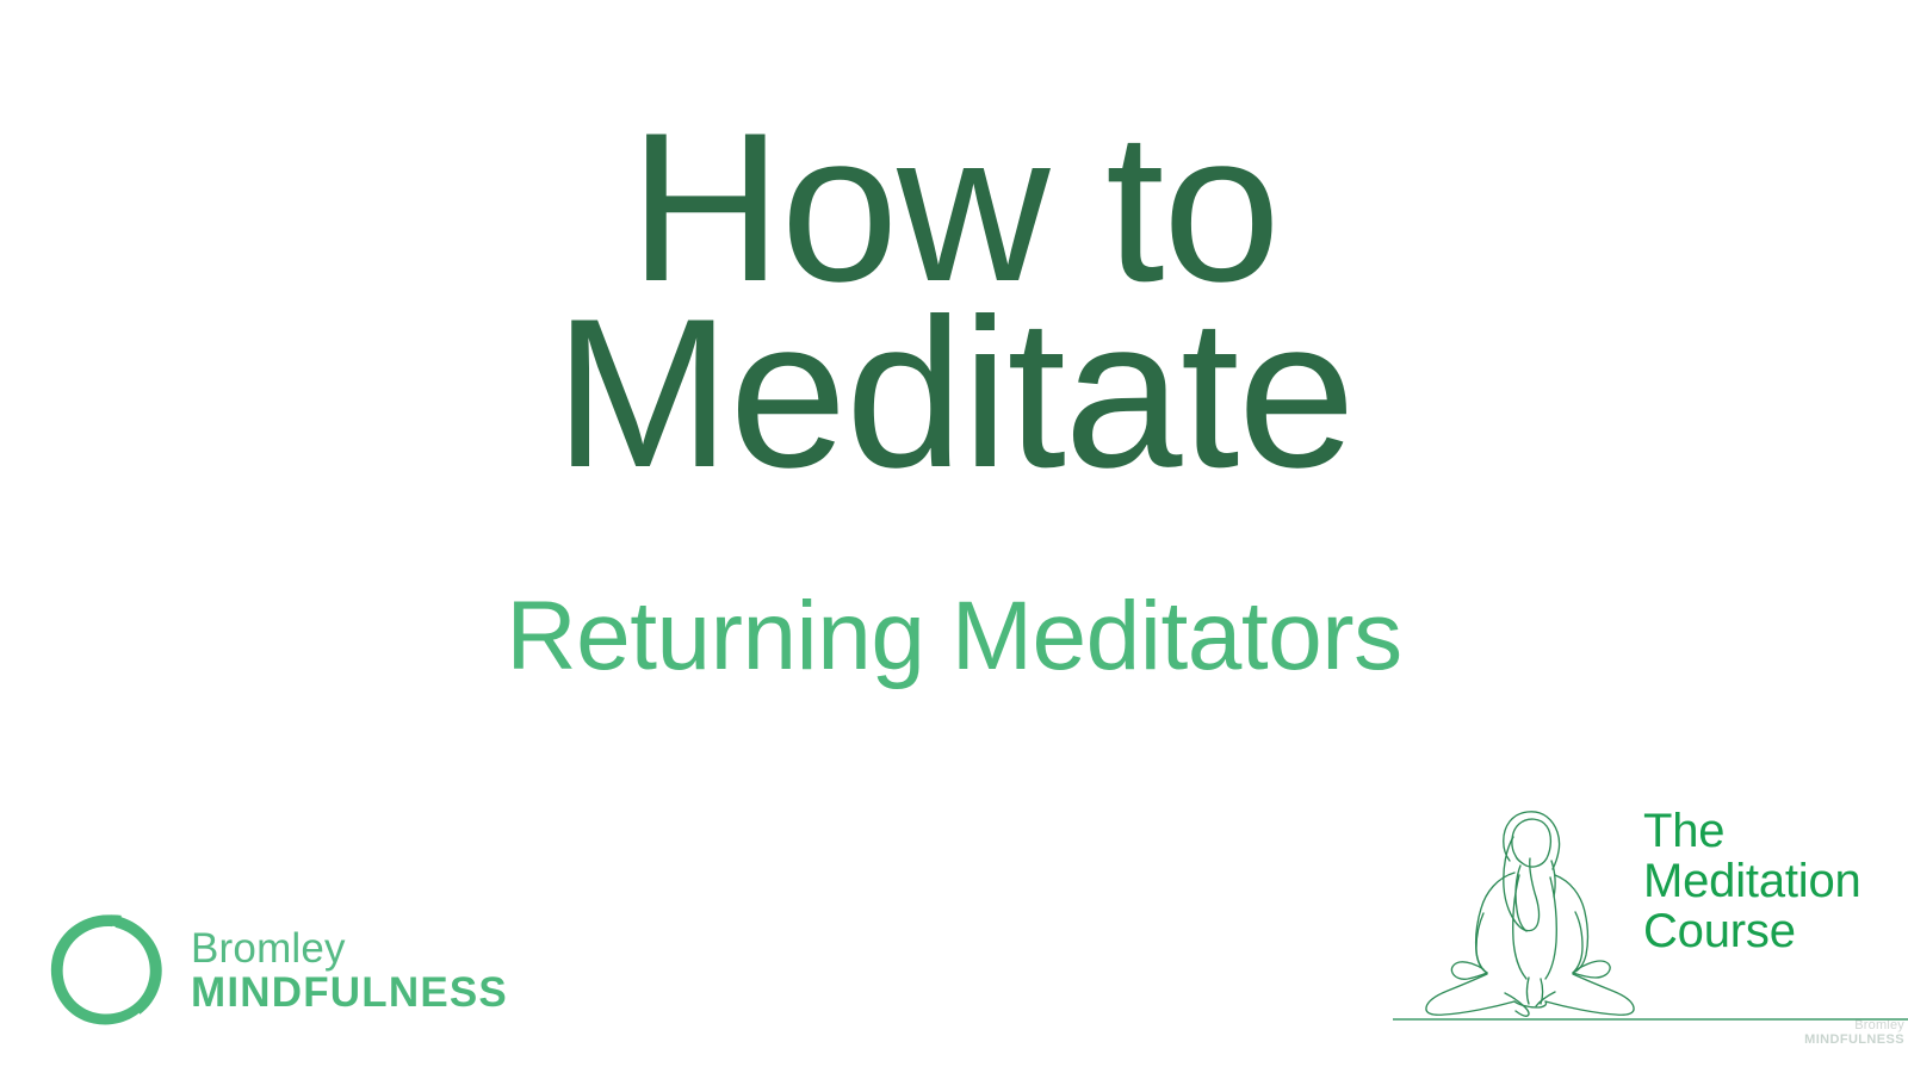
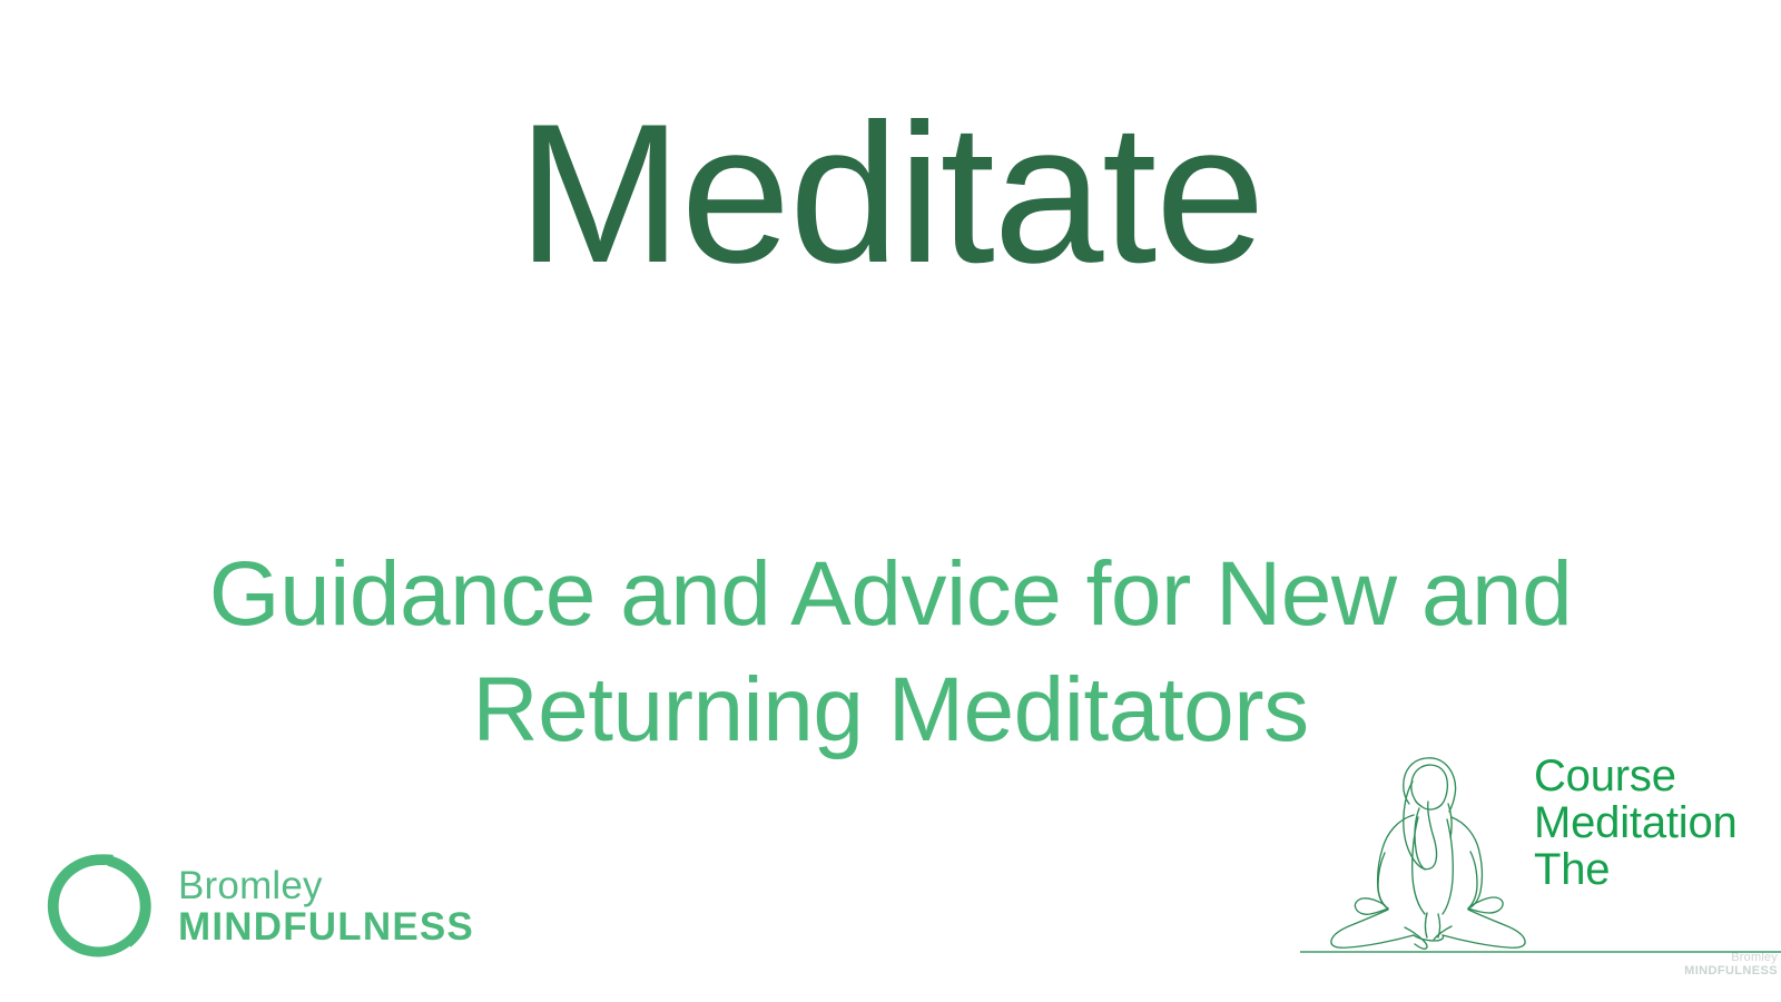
- How to
  Meditate
+ Guidance and Advice for New and
  Returning Meditators
  Bromley
  MINDFULNESS
- The
+ Course
  Meditation
- Course
+ The
  Bromley
  MINDFULNESS
